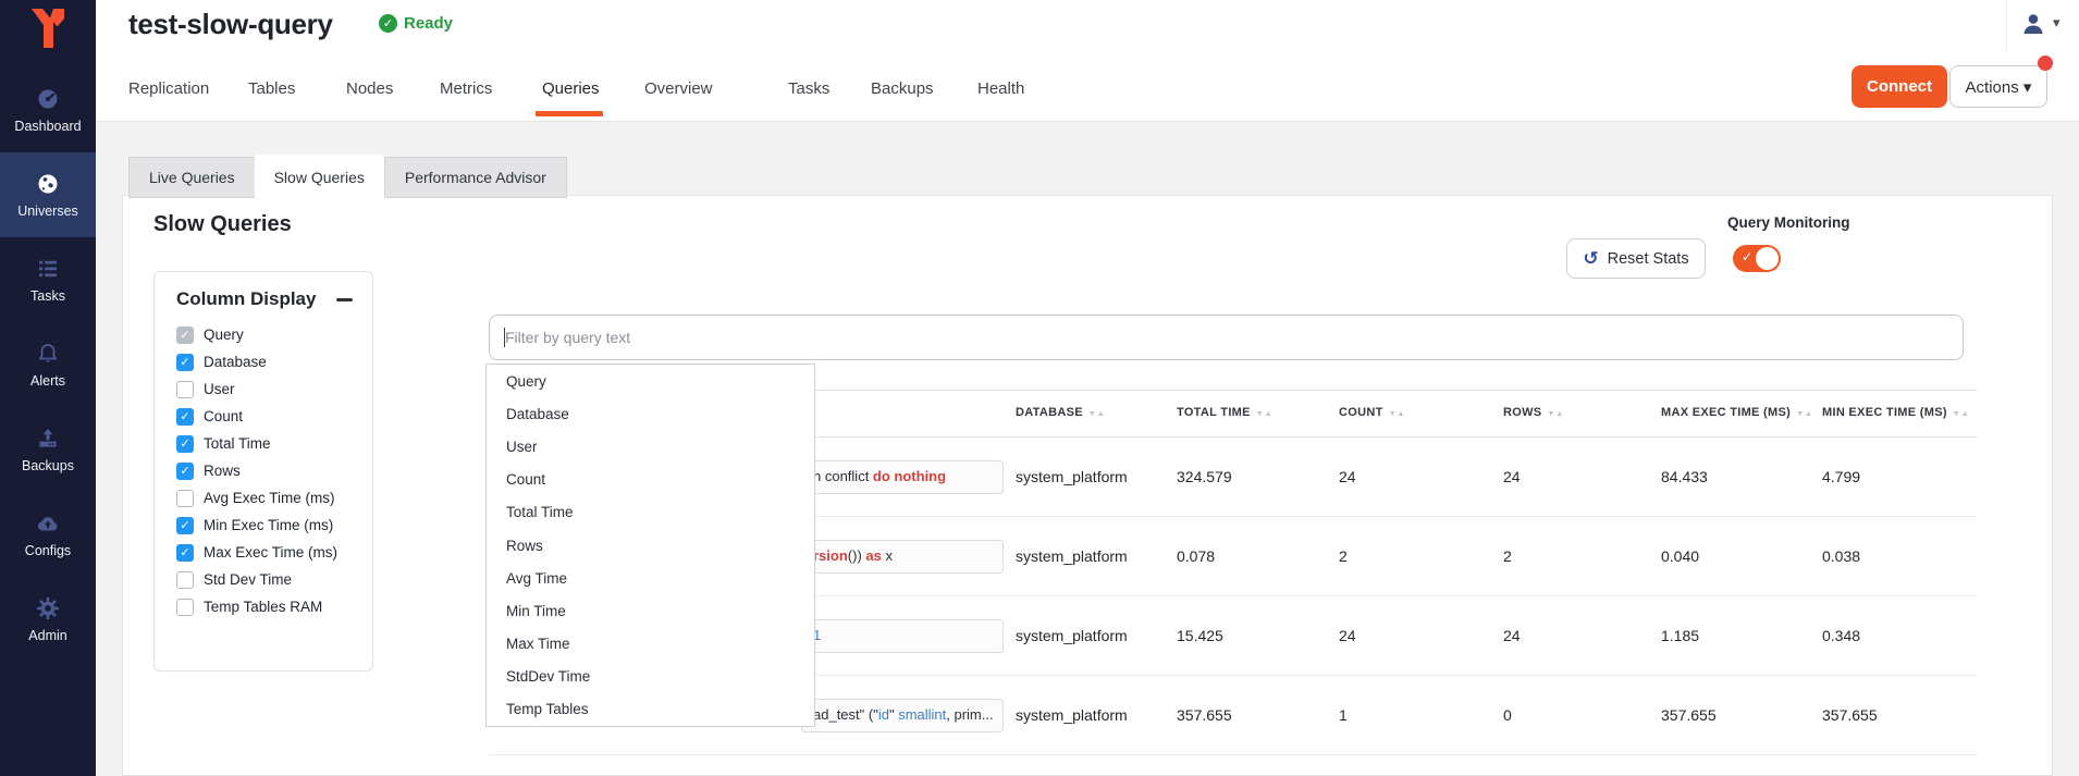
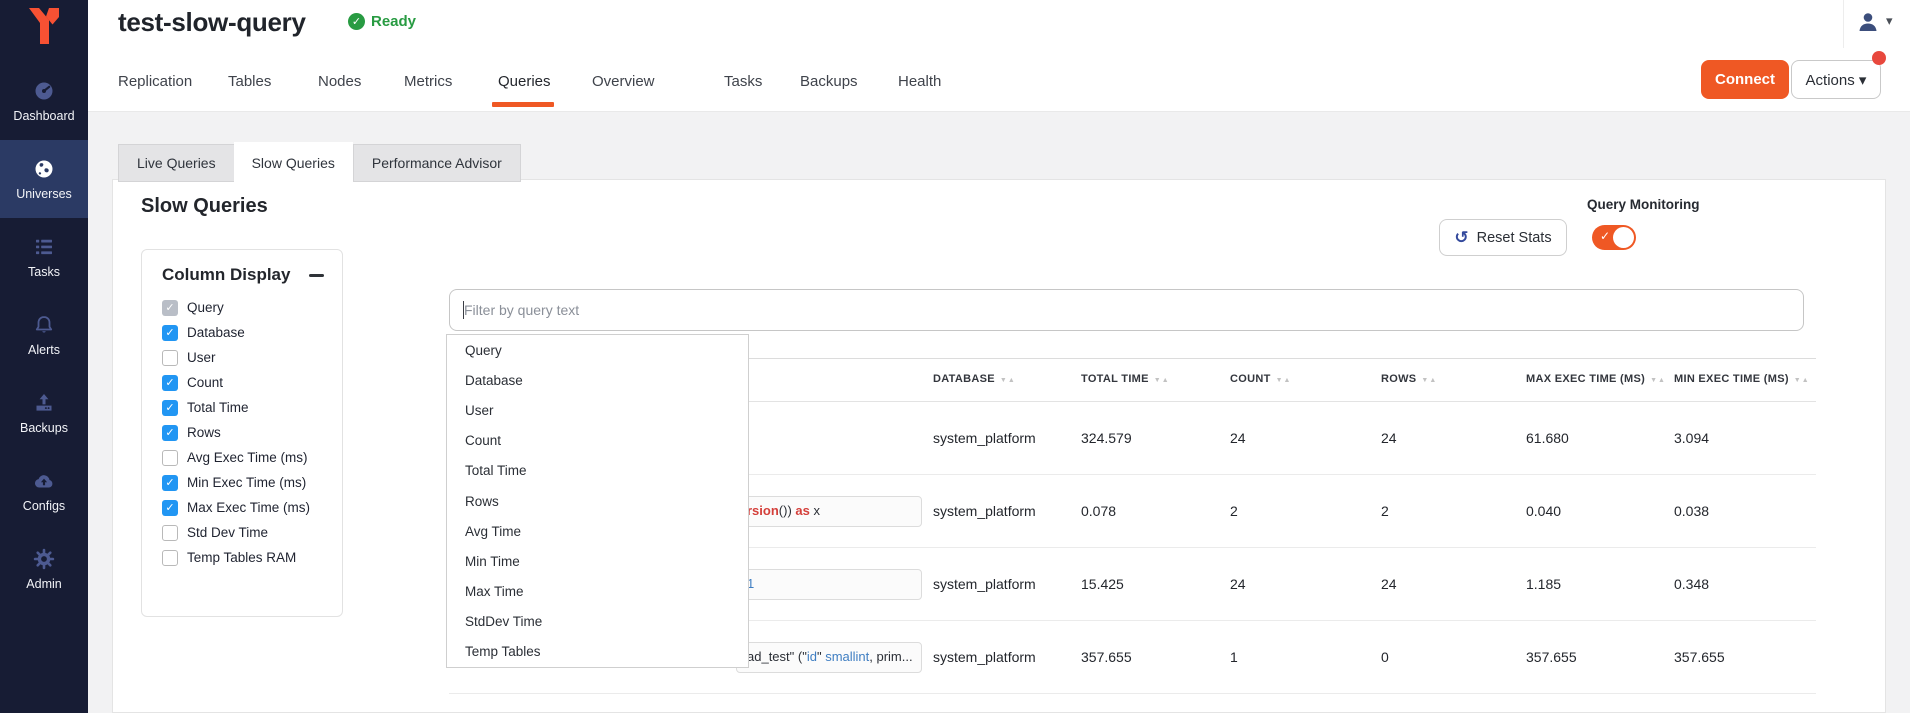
  Dashboard
  Universes
  Tasks
  Alerts
  Backups
  Configs
  Admin
  test-slow-query
  ✓
  Ready
  ▾
  Replication
  Tables
  Nodes
  Metrics
  Queries
  Overview
  Tasks
  Backups
  Health
  Connect
  Actions ▾
  Live Queries
  Slow Queries
  Performance Advisor
  Slow Queries
  ↺
  Reset Stats
  Query Monitoring
  ✓
  Column Display
  ✓
  Query
  ✓
  Database
  User
  ✓
  Count
  ✓
  Total Time
  ✓
  Rows
  Avg Exec Time (ms)
  ✓
  Min Exec Time (ms)
  ✓
  Max Exec Time (ms)
  Std Dev Time
  Temp Tables RAM
  Filter by query text
  DATABASE
  TOTAL TIME
  COUNT
  MAX EXEC TIME (MS)
  MIN EXEC TIME (MS)
- n conflict do nothing
  system_platform
  324.579
  24
  24
- 84.433
+ 61.680
- 4.799
+ 3.094
  rsion()) as x
  system_platform
  0.078
  2
  2
  0.040
  0.038
  1
  system_platform
  15.425
  24
  24
  1.185
  0.348
  ad_test" ("id" smallint, prim...
  system_platform
  357.655
  1
  0
  357.655
  357.655
  Query
  Database
  User
  Count
  Total Time
  Rows
  Avg Time
  Min Time
  Max Time
  StdDev Time
  Temp Tables
